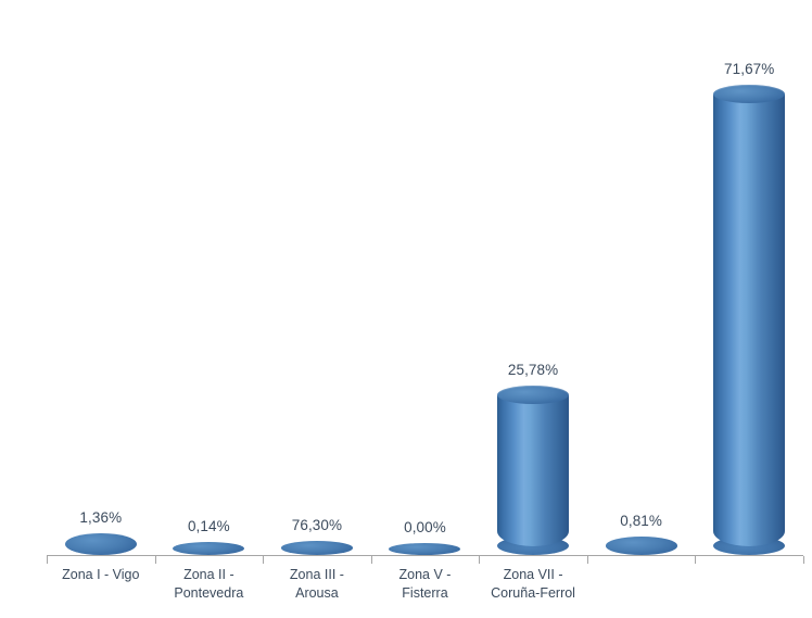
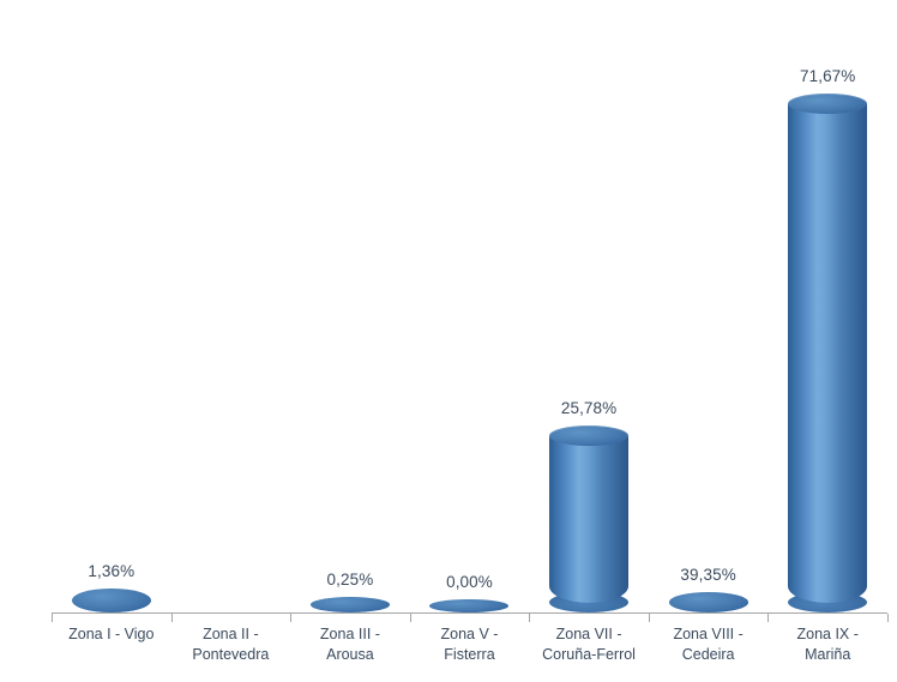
  1,36%
- 0,14%
- 76,30%
+ 0,25%
  0,00%
  25,78%
- 0,81%
+ 39,35%
  71,67%
  Zona I - Vigo
  Zona II -
  Pontevedra
  Zona III -
  Arousa
  Zona V -
  Fisterra
  Zona VII -
  Coruña-Ferrol
+ Zona VIII -
+ Cedeira
+ Zona IX -
+ Mariña
